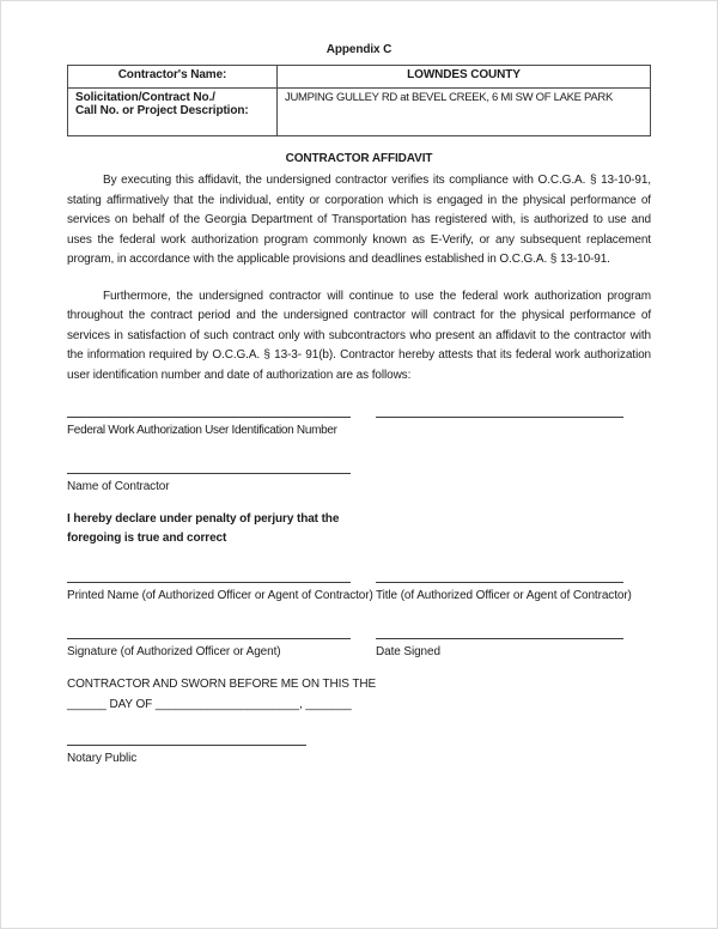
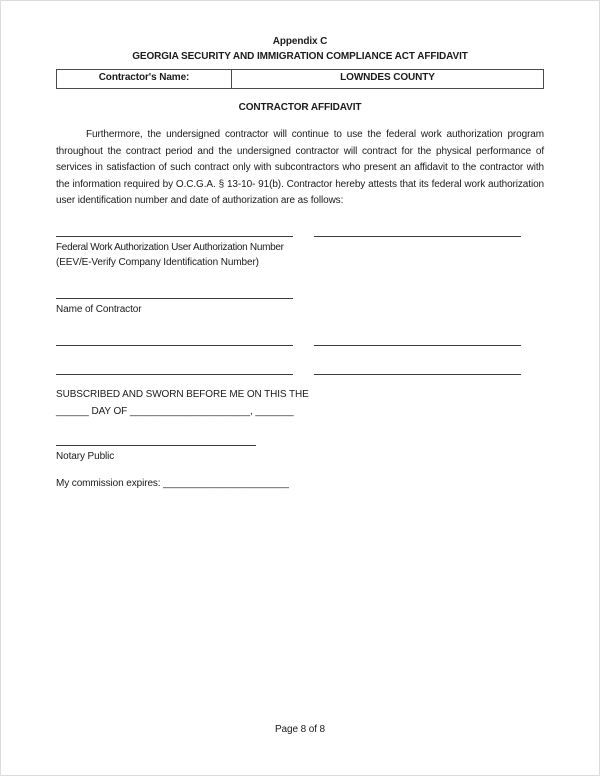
  Appendix C
+ GEORGIA SECURITY AND IMMIGRATION COMPLIANCE ACT AFFIDAVIT
  Contractor's Name:	LOWNDES COUNTY
- Solicitation/Contract No./ Call No. or Project Description:	JUMPING GULLEY RD at BEVEL CREEK, 6 MI SW OF LAKE PARK
  CONTRACTOR AFFIDAVIT
- By executing this affidavit, the undersigned contractor verifies its compliance with O.C.G.A. § 13-10-91, stating affirmatively that the individual, entity or corporation which is engaged in the physical performance of services on behalf of the Georgia Department of Transportation has registered with, is authorized to use and uses the federal work authorization program commonly known as E-Verify, or any subsequent replacement program, in accordance with the applicable provisions and deadlines established in O.C.G.A. § 13-10-91.
- Furthermore, the undersigned contractor will continue to use the federal work authorization program throughout the contract period and the undersigned contractor will contract for the physical performance of services in satisfaction of such contract only with subcontractors who present an affidavit to the contractor with the information required by O.C.G.A. § 13-3- 91(b). Contractor hereby attests that its federal work authorization user identification number and date of authorization are as follows:
+ Furthermore, the undersigned contractor will continue to use the federal work authorization program throughout the contract period and the undersigned contractor will contract for the physical performance of services in satisfaction of such contract only with subcontractors who present an affidavit to the contractor with the information required by O.C.G.A. § 13-10- 91(b). Contractor hereby attests that its federal work authorization user identification number and date of authorization are as follows:
- Federal Work Authorization User Identification Number
+ Federal Work Authorization User Authorization Number
+ (EEV/E-Verify Company Identification Number)
  Name of Contractor
- I hereby declare under penalty of perjury that the foregoing is true and correct
- Printed Name (of Authorized Officer or Agent of Contractor)
- Title (of Authorized Officer or Agent of Contractor)
- Signature (of Authorized Officer or Agent)
- Date Signed
- CONTRACTOR AND SWORN BEFORE ME ON THIS THE
+ SUBSCRIBED AND SWORN BEFORE ME ON THIS THE
  ______ DAY OF ______________________, _______
  Notary Public
+ My commission expires: _______________________
+ Page 8 of 8
